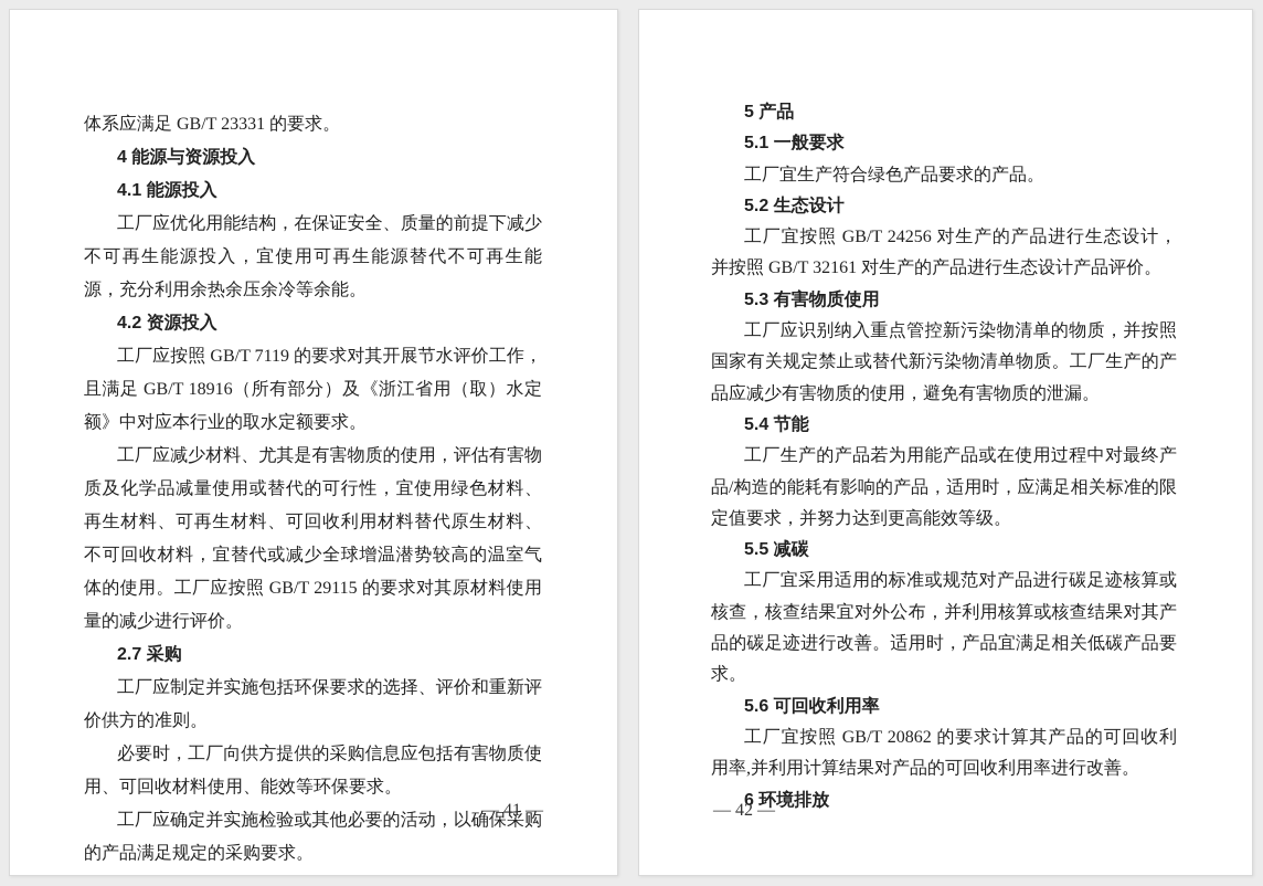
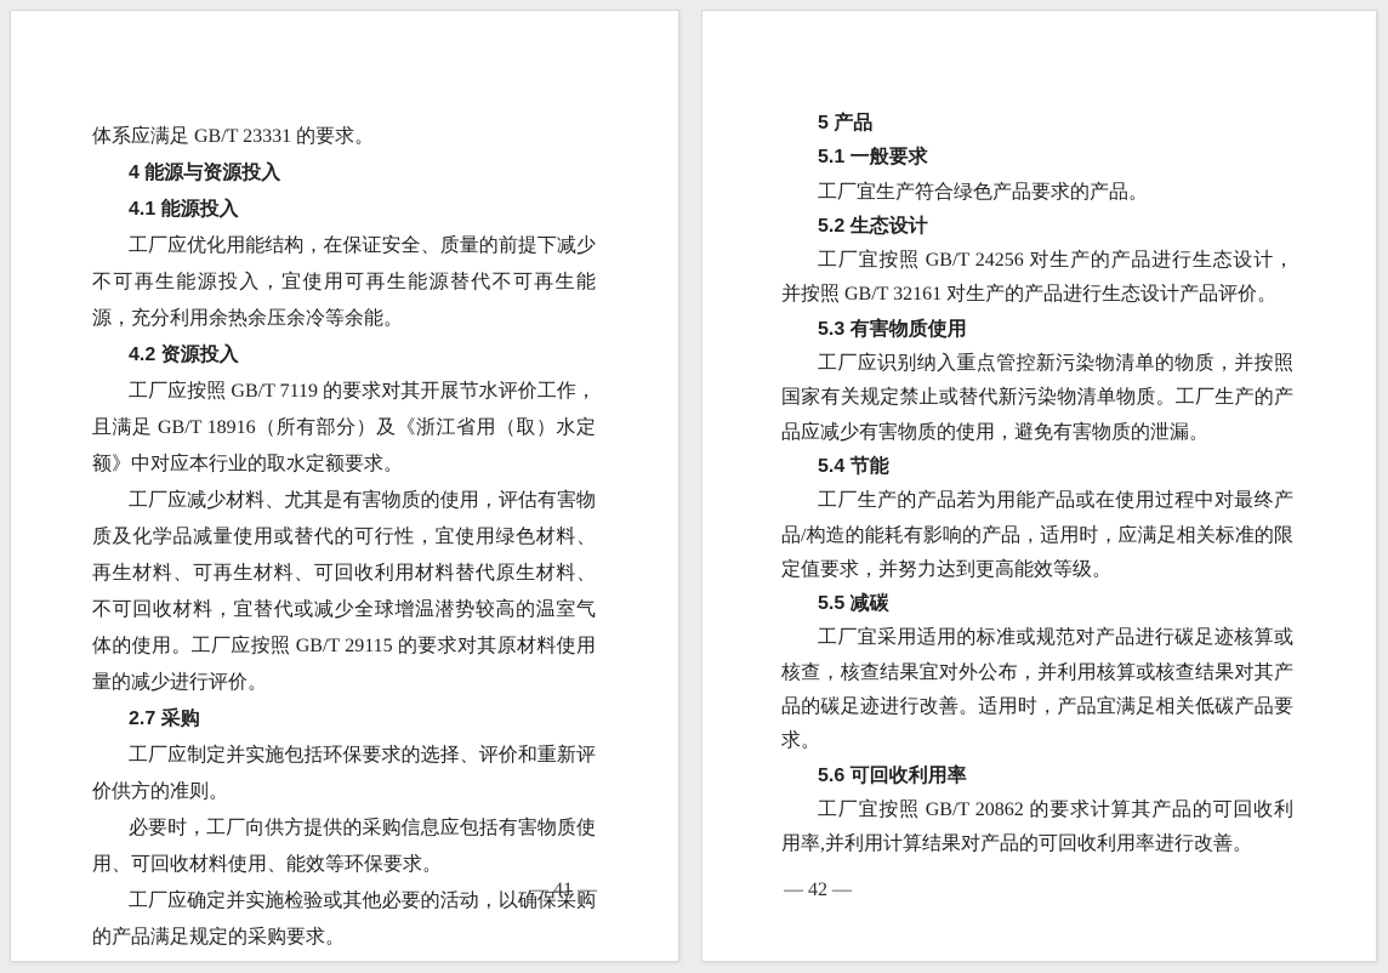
  体系应满足 GB/T 23331 的要求。
  4 能源与资源投入
  4.1 能源投入
  工厂应优化用能结构，在保证安全、质量的前提下减少不可再生能源投入，宜使用可再生能源替代不可再生能源，充分利用余热余压余冷等余能。
  4.2 资源投入
  工厂应按照 GB/T 7119 的要求对其开展节水评价工作，且满足 GB/T 18916（所有部分）及《浙江省用（取）水定额》中对应本行业的取水定额要求。
  工厂应减少材料、尤其是有害物质的使用，评估有害物质及化学品减量使用或替代的可行性，宜使用绿色材料、再生材料、可再生材料、可回收利用材料替代原生材料、不可回收材料，宜替代或减少全球增温潜势较高的温室气体的使用。工厂应按照 GB/T 29115 的要求对其原材料使用量的减少进行评价。
  2.7 采购
  工厂应制定并实施包括环保要求的选择、评价和重新评价供方的准则。
  必要时，工厂向供方提供的采购信息应包括有害物质使用、可回收材料使用、能效等环保要求。
  工厂应确定并实施检验或其他必要的活动，以确保采购的产品满足规定的采购要求。
  — 41 —
  5 产品
  5.1 一般要求
  工厂宜生产符合绿色产品要求的产品。
  5.2 生态设计
  工厂宜按照 GB/T 24256 对生产的产品进行生态设计，并按照 GB/T 32161 对生产的产品进行生态设计产品评价。
  5.3 有害物质使用
  工厂应识别纳入重点管控新污染物清单的物质，并按照国家有关规定禁止或替代新污染物清单物质。工厂生产的产品应减少有害物质的使用，避免有害物质的泄漏。
  5.4 节能
  工厂生产的产品若为用能产品或在使用过程中对最终产品/构造的能耗有影响的产品，适用时，应满足相关标准的限定值要求，并努力达到更高能效等级。
  5.5 减碳
  工厂宜采用适用的标准或规范对产品进行碳足迹核算或核查，核查结果宜对外公布，并利用核算或核查结果对其产品的碳足迹进行改善。适用时，产品宜满足相关低碳产品要求。
  5.6 可回收利用率
  工厂宜按照 GB/T 20862 的要求计算其产品的可回收利用率,并利用计算结果对产品的可回收利用率进行改善。
- 6 环境排放
  — 42 —
